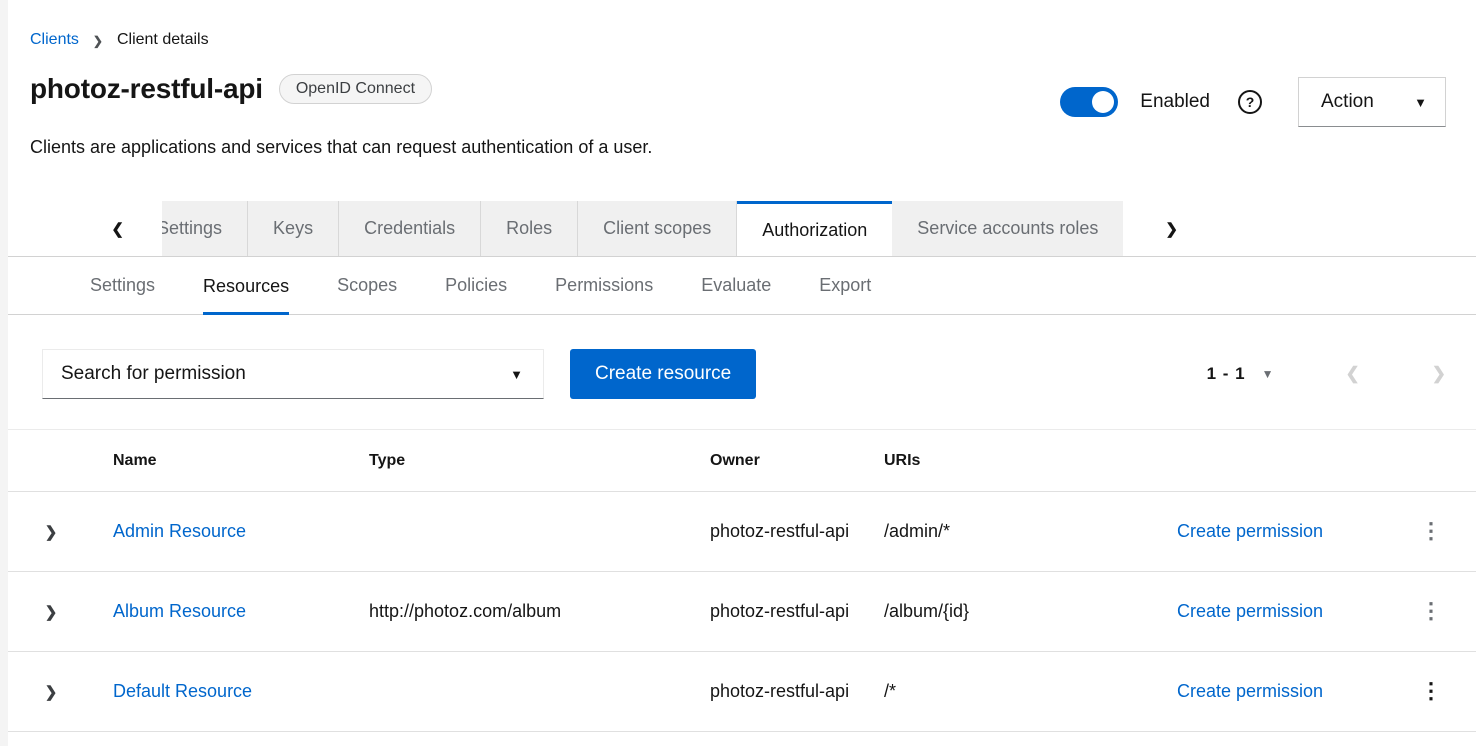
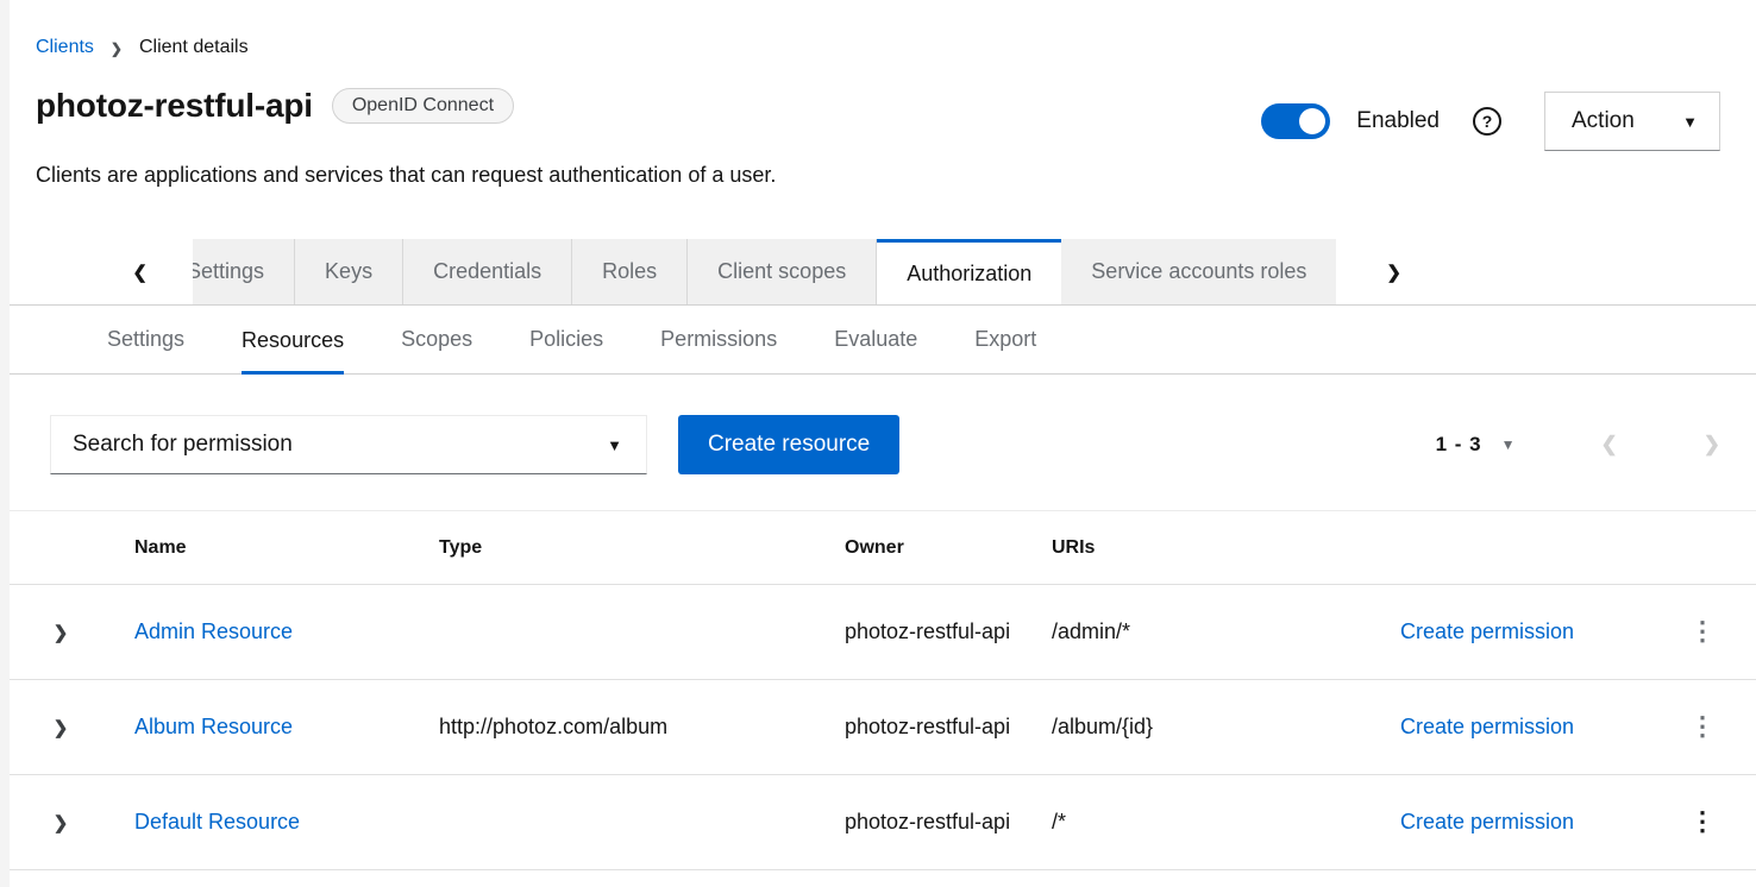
  Clients
  ❯
  Client details
  photoz-restful-api
  OpenID Connect
  Enabled
  ?
  Action
  ▼
  Clients are applications and services that can request authentication of a user.
  ❮
  Settings
  Keys
  Credentials
  Roles
  Client scopes
  Authorization
  Service accounts roles
  ❯
  Settings
  Resources
  Scopes
  Policies
  Permissions
  Evaluate
  Export
  Search for permission
  ▼
  Create resource
- 1 - 1
+ 1 - 3
  ▼
  ❮
  ❯
  Name
  Type
  Owner
  URIs
  ❯
  Admin Resource
  photoz-restful-api
  /admin/*
  Create permission
  ⋮
  ❯
  Album Resource
  http://photoz.com/album
  photoz-restful-api
  /album/{id}
  Create permission
  ⋮
  ❯
  Default Resource
  photoz-restful-api
  /*
  Create permission
  ⋮
